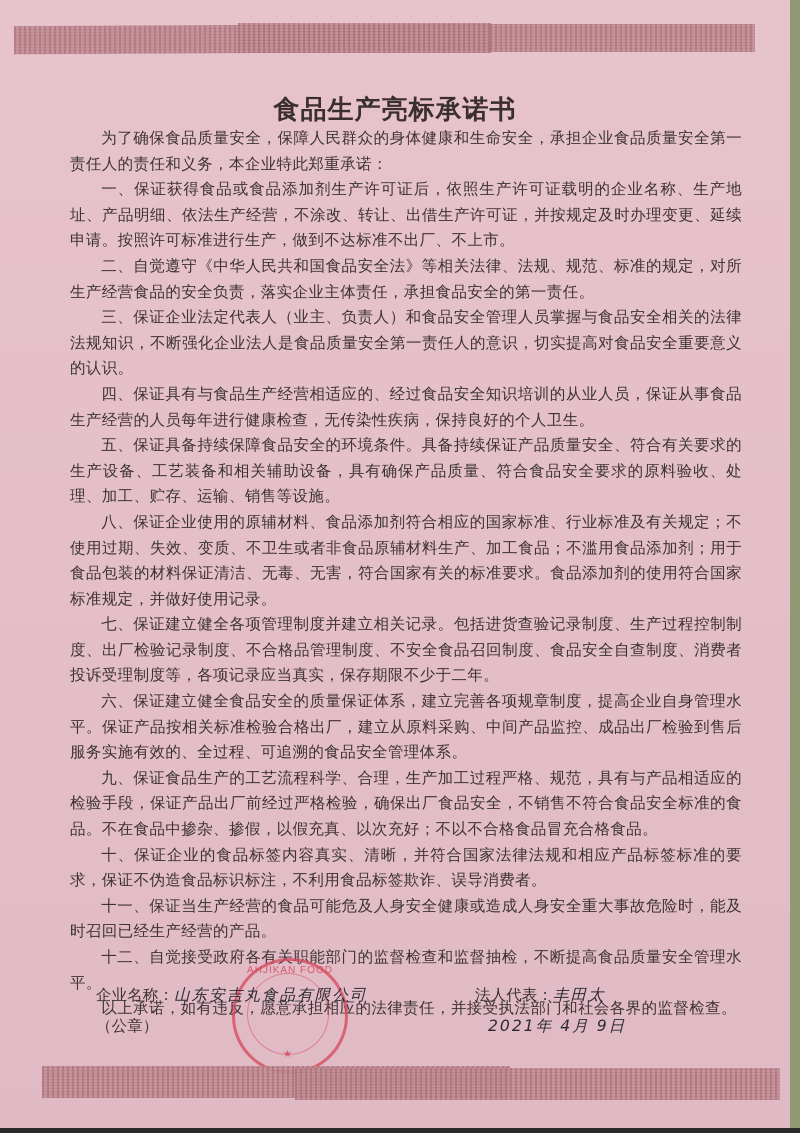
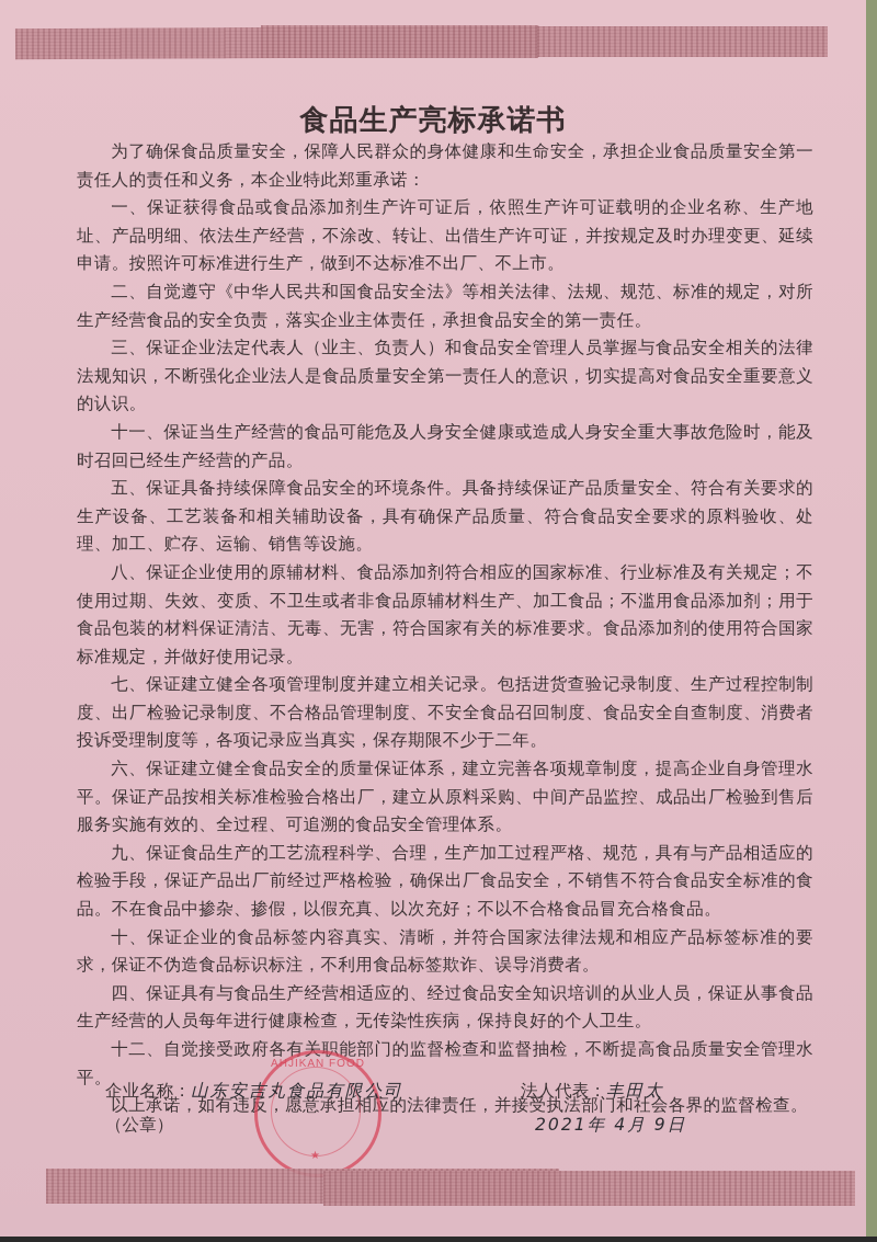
  食品生产亮标承诺书
  为了确保食品质量安全，保障人民群众的身体健康和生命安全，承担企业食品质量安全第一责任人的责任和义务，本企业特此郑重承诺：
  一、保证获得食品或食品添加剂生产许可证后，依照生产许可证载明的企业名称、生产地址、产品明细、依法生产经营，不涂改、转让、出借生产许可证，并按规定及时办理变更、延续申请。按照许可标准进行生产，做到不达标准不出厂、不上市。
  二、自觉遵守《中华人民共和国食品安全法》等相关法律、法规、规范、标准的规定，对所生产经营食品的安全负责，落实企业主体责任，承担食品安全的第一责任。
  三、保证企业法定代表人（业主、负责人）和食品安全管理人员掌握与食品安全相关的法律法规知识，不断强化企业法人是食品质量安全第一责任人的意识，切实提高对食品安全重要意义的认识。
- 四、保证具有与食品生产经营相适应的、经过食品安全知识培训的从业人员，保证从事食品生产经营的人员每年进行健康检查，无传染性疾病，保持良好的个人卫生。
+ 十一、保证当生产经营的食品可能危及人身安全健康或造成人身安全重大事故危险时，能及时召回已经生产经营的产品。
  五、保证具备持续保障食品安全的环境条件。具备持续保证产品质量安全、符合有关要求的生产设备、工艺装备和相关辅助设备，具有确保产品质量、符合食品安全要求的原料验收、处理、加工、贮存、运输、销售等设施。
  八、保证企业使用的原辅材料、食品添加剂符合相应的国家标准、行业标准及有关规定；不使用过期、失效、变质、不卫生或者非食品原辅材料生产、加工食品；不滥用食品添加剂；用于食品包装的材料保证清洁、无毒、无害，符合国家有关的标准要求。食品添加剂的使用符合国家标准规定，并做好使用记录。
  七、保证建立健全各项管理制度并建立相关记录。包括进货查验记录制度、生产过程控制制度、出厂检验记录制度、不合格品管理制度、不安全食品召回制度、食品安全自查制度、消费者投诉受理制度等，各项记录应当真实，保存期限不少于二年。
  六、保证建立健全食品安全的质量保证体系，建立完善各项规章制度，提高企业自身管理水平。保证产品按相关标准检验合格出厂，建立从原料采购、中间产品监控、成品出厂检验到售后服务实施有效的、全过程、可追溯的食品安全管理体系。
  九、保证食品生产的工艺流程科学、合理，生产加工过程严格、规范，具有与产品相适应的检验手段，保证产品出厂前经过严格检验，确保出厂食品安全，不销售不符合食品安全标准的食品。不在食品中掺杂、掺假，以假充真、以次充好；不以不合格食品冒充合格食品。
  十、保证企业的食品标签内容真实、清晰，并符合国家法律法规和相应产品标签标准的要求，保证不伪造食品标识标注，不利用食品标签欺诈、误导消费者。
- 十一、保证当生产经营的食品可能危及人身安全健康或造成人身安全重大事故危险时，能及时召回已经生产经营的产品。
+ 四、保证具有与食品生产经营相适应的、经过食品安全知识培训的从业人员，保证从事食品生产经营的人员每年进行健康检查，无传染性疾病，保持良好的个人卫生。
  十二、自觉接受政府各有关职能部门的监督检查和监督抽检，不断提高食品质量安全管理水平。
  以上承诺，如有违反，愿意承担相应的法律责任，并接受执法部门和社会各界的监督检查。
  AHJIKAN FOOD
  ★
  企业名称：山东安吉丸食品有限公司
  （公章）
  法人代表：丰田太
  2021年 4月 9日
